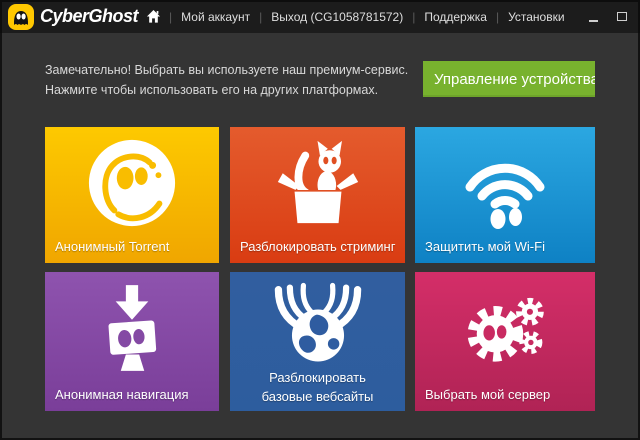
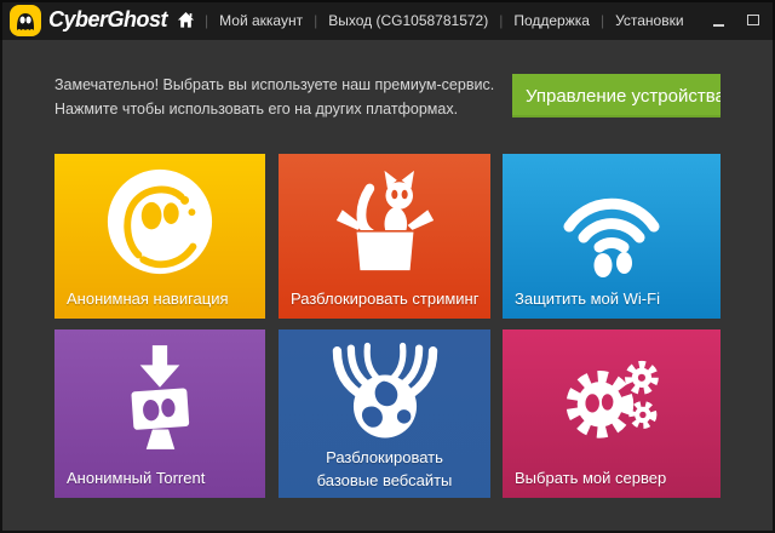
  CyberGhost
  |
  Мой аккаунт
  |
  Выход (CG1058781572)
  |
  Поддержка
  |
  Установки
  Замечательно! Выбрать вы используете наш премиум-сервис.
  Нажмите чтобы использовать его на других платформах.
  Управление устройства
- Анонимный Torrent
+ Анонимная навигация
  Разблокировать стриминг
  Защитить мой Wi-Fi
- Анонимная навигация
+ Анонимный Torrent
  Разблокировать базовые вебсайты
  Выбрать мой сервер
